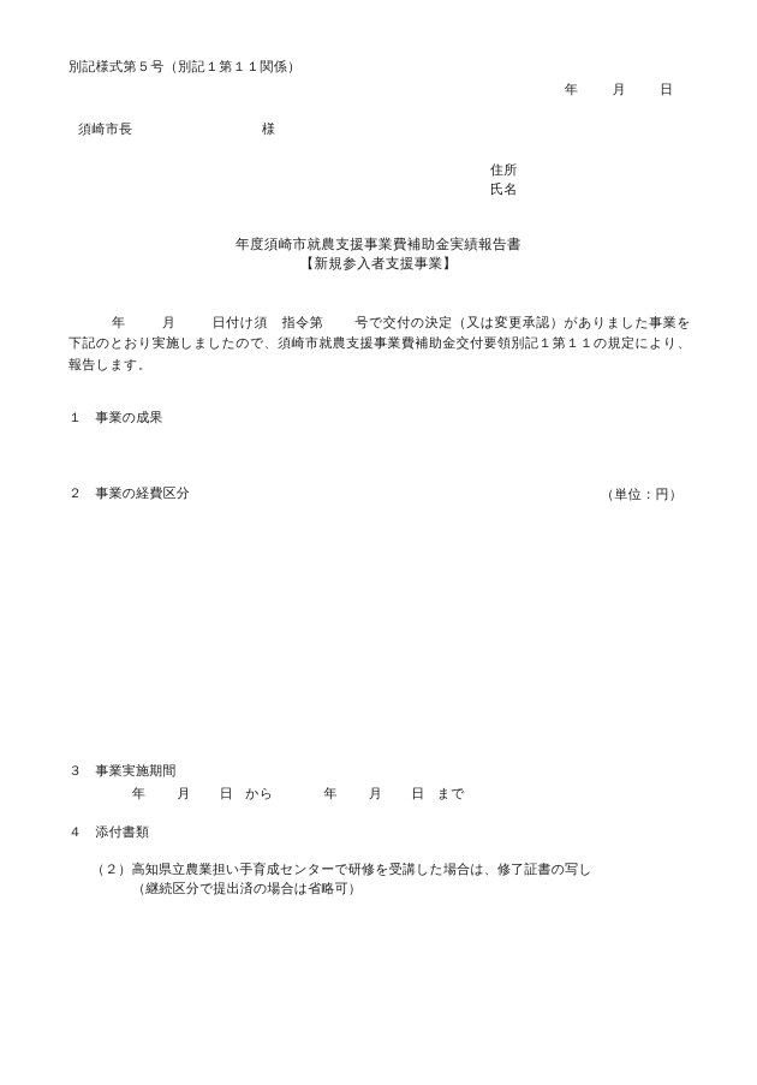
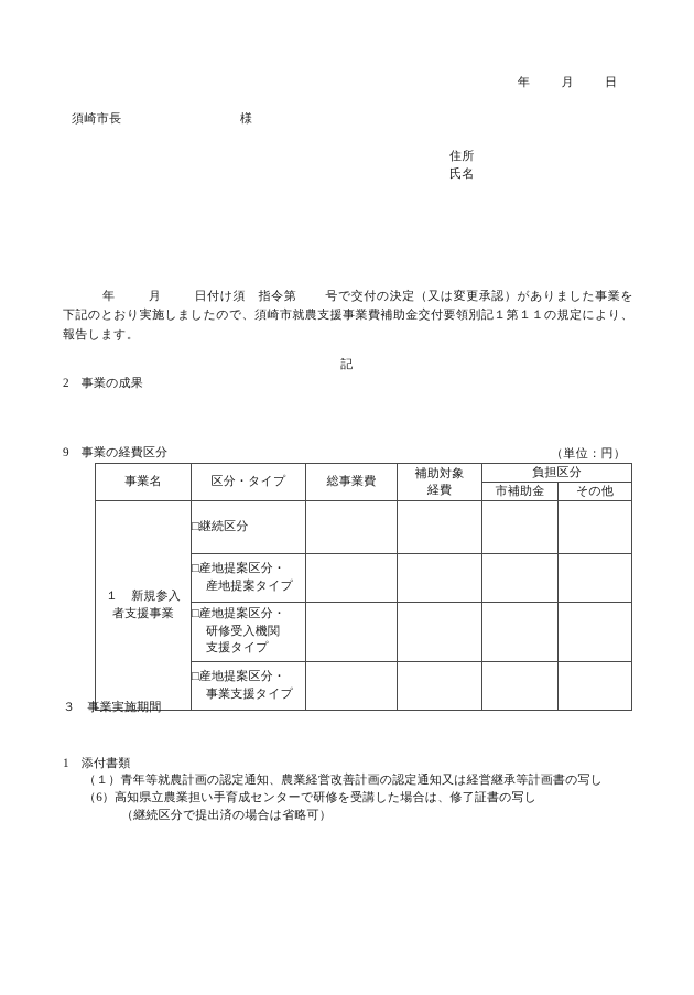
- 別記様式第５号（別記１第１１関係）
  年 月 日
  須崎市長
  様
  住所
  氏名
- 年度須崎市就農支援事業費補助金実績報告書
- 【新規参入者支援事業】
  年 月 日付け須 指令第 号で交付の決定（又は変更承認）がありました事業を下記のとおり実施しましたので、須崎市就農支援事業費補助金交付要領別記１第１１の規定により、報告します。
+ 記
- １ 事業の成果
+ 2 事業の成果
- ２ 事業の経費区分
+ 9 事業の経費区分
  （単位：円）
+ 事業名	区分・タイプ	総事業費	補助対象 経費	負担区分
+ 市補助金	その他
+ １ 新規参入 者支援事業	□継続区分
+ □産地提案区分・ 産地提案タイプ
+ □産地提案区分・ 研修受入機関 支援タイプ
+ □産地提案区分・ 事業支援タイプ
  ３ 事業実施期間
- 年 月 日 から 年 月 日 まで
- ４ 添付書類
+ 1 添付書類
+ （１）青年等就農計画の認定通知、農業経営改善計画の認定通知又は経営継承等計画書の写し
- （２）高知県立農業担い手育成センターで研修を受講した場合は、修了証書の写し
+ （6）高知県立農業担い手育成センターで研修を受講した場合は、修了証書の写し
  （継続区分で提出済の場合は省略可）
